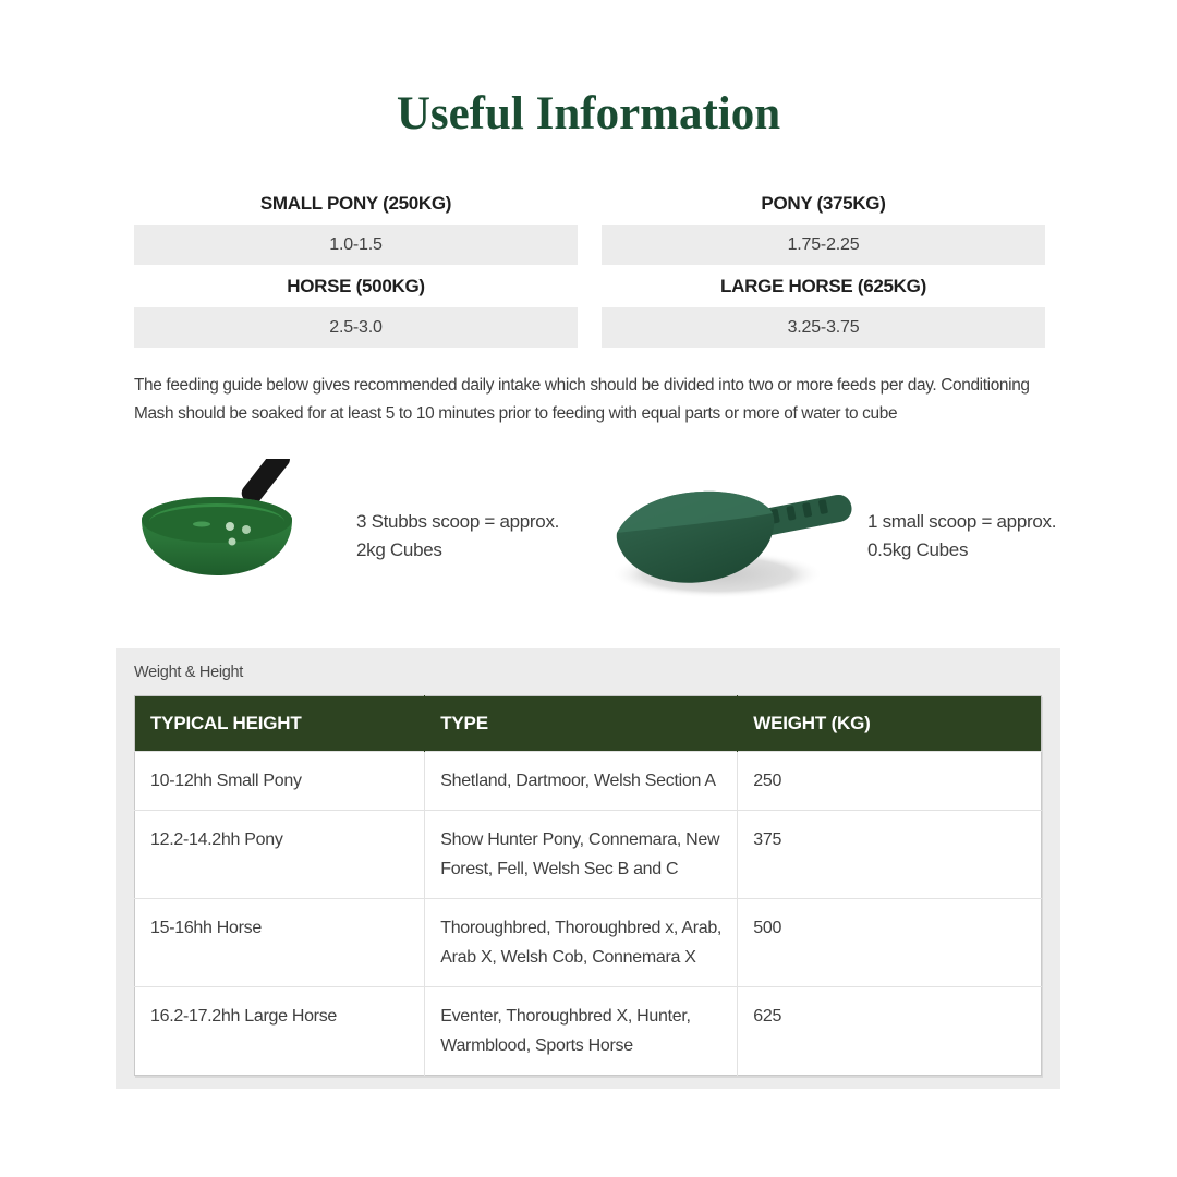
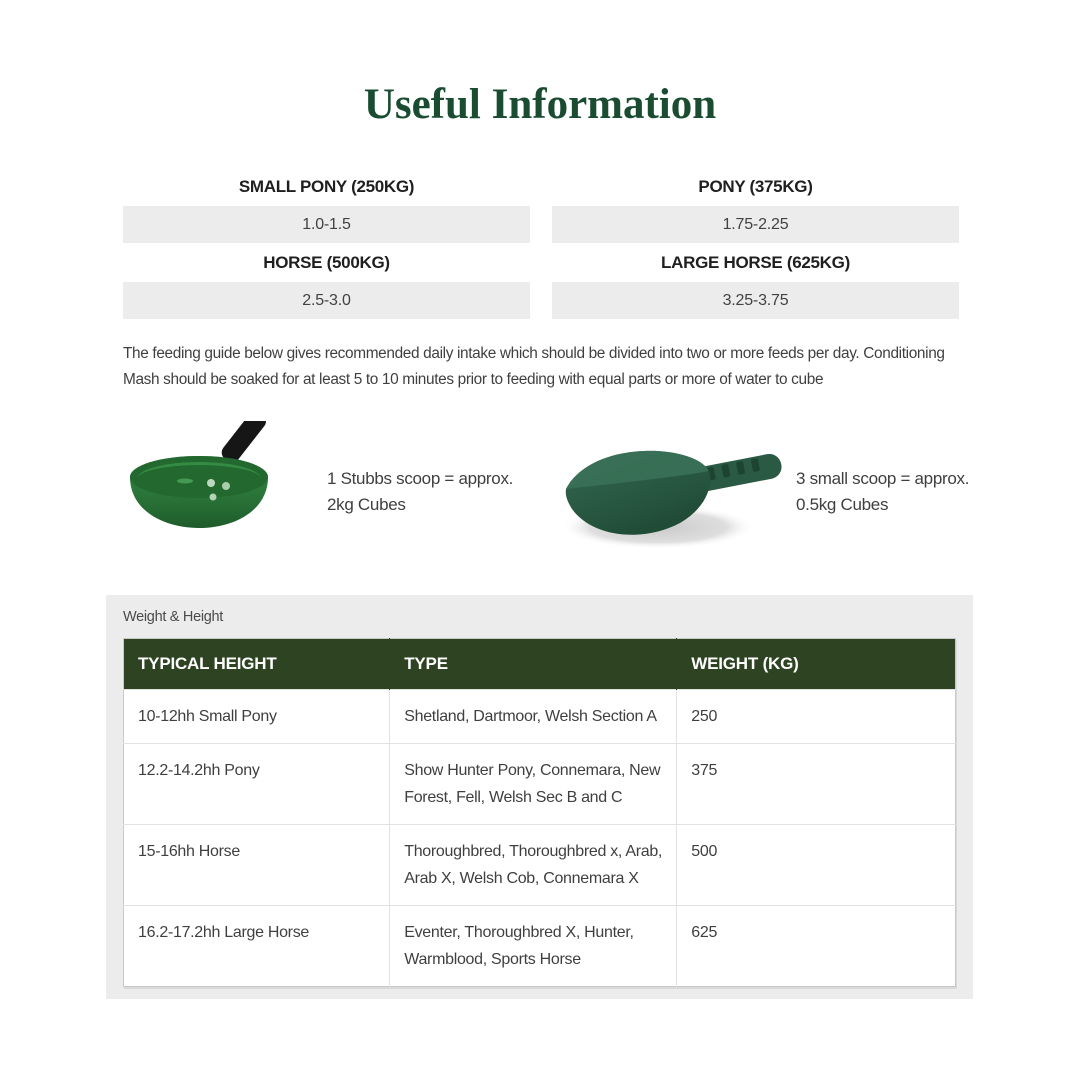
  Useful Information
  SMALL PONY (250KG)
  1.0-1.5
  PONY (375KG)
  1.75-2.25
  HORSE (500KG)
  2.5-3.0
  LARGE HORSE (625KG)
  3.25-3.75
  The feeding guide below gives recommended daily intake which should be divided into two or more feeds per day. Conditioning Mash should be soaked for at least 5 to 10 minutes prior to feeding with equal parts or more of water to cube
- 3 Stubbs scoop = approx. 2kg Cubes
+ 1 Stubbs scoop = approx. 2kg Cubes
- 1 small scoop = approx. 0.5kg Cubes
+ 3 small scoop = approx. 0.5kg Cubes
  Weight & Height
  TYPICAL HEIGHT	TYPE	WEIGHT (KG)
  10-12hh Small Pony	Shetland, Dartmoor, Welsh Section A	250
  12.2-14.2hh Pony	Show Hunter Pony, Connemara, New Forest, Fell, Welsh Sec B and C	375
  15-16hh Horse	Thoroughbred, Thoroughbred x, Arab, Arab X, Welsh Cob, Connemara X	500
  16.2-17.2hh Large Horse	Eventer, Thoroughbred X, Hunter, Warmblood, Sports Horse	625
